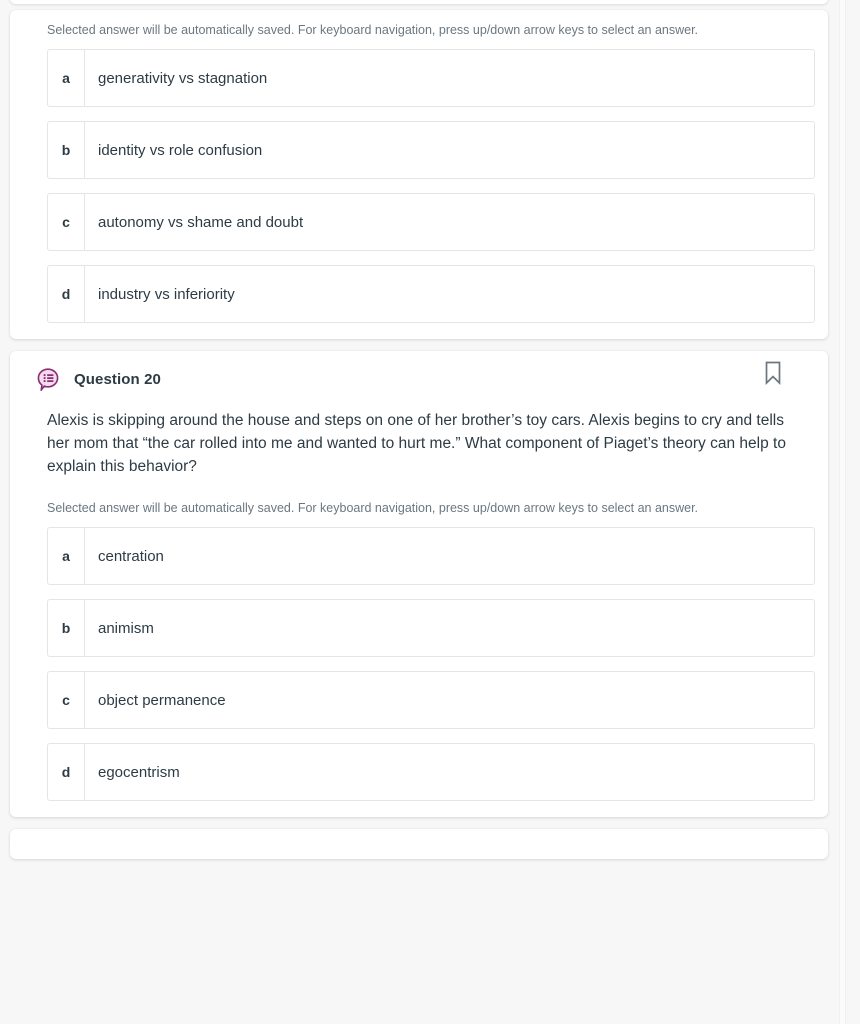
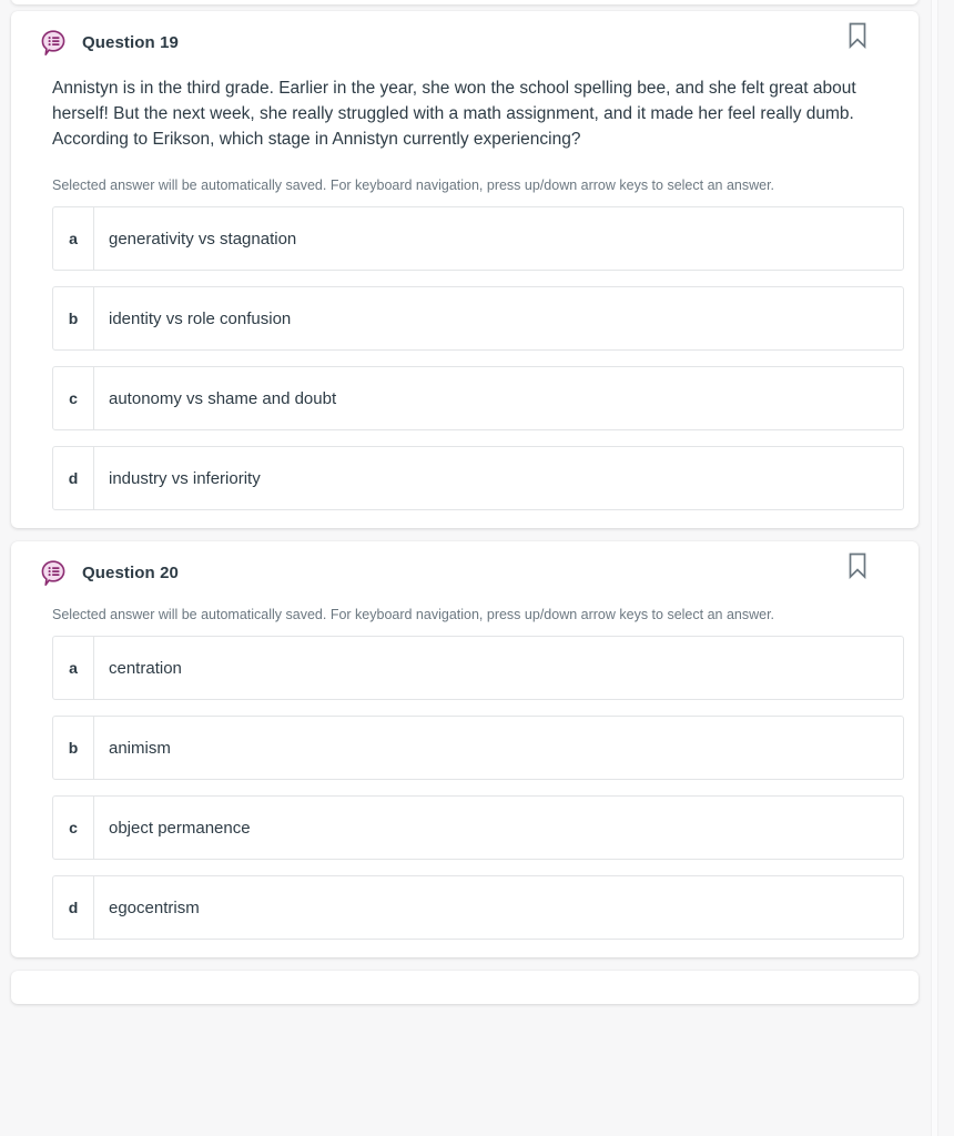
+ Question 19
+ Annistyn is in the third grade. Earlier in the year, she won the school spelling bee, and she felt great about herself! But the next week, she really struggled with a math assignment, and it made her feel really dumb. According to Erikson, which stage in Annistyn currently experiencing?
  Selected answer will be automatically saved. For keyboard navigation, press up/down arrow keys to select an answer.
  a
  generativity vs stagnation
  b
  identity vs role confusion
  c
  autonomy vs shame and doubt
  d
  industry vs inferiority
  Question 20
- Alexis is skipping around the house and steps on one of her brother’s toy cars. Alexis begins to cry and tells her mom that “the car rolled into me and wanted to hurt me.” What component of Piaget’s theory can help to explain this behavior?
  Selected answer will be automatically saved. For keyboard navigation, press up/down arrow keys to select an answer.
  a
  centration
  b
  animism
  c
  object permanence
  d
  egocentrism
